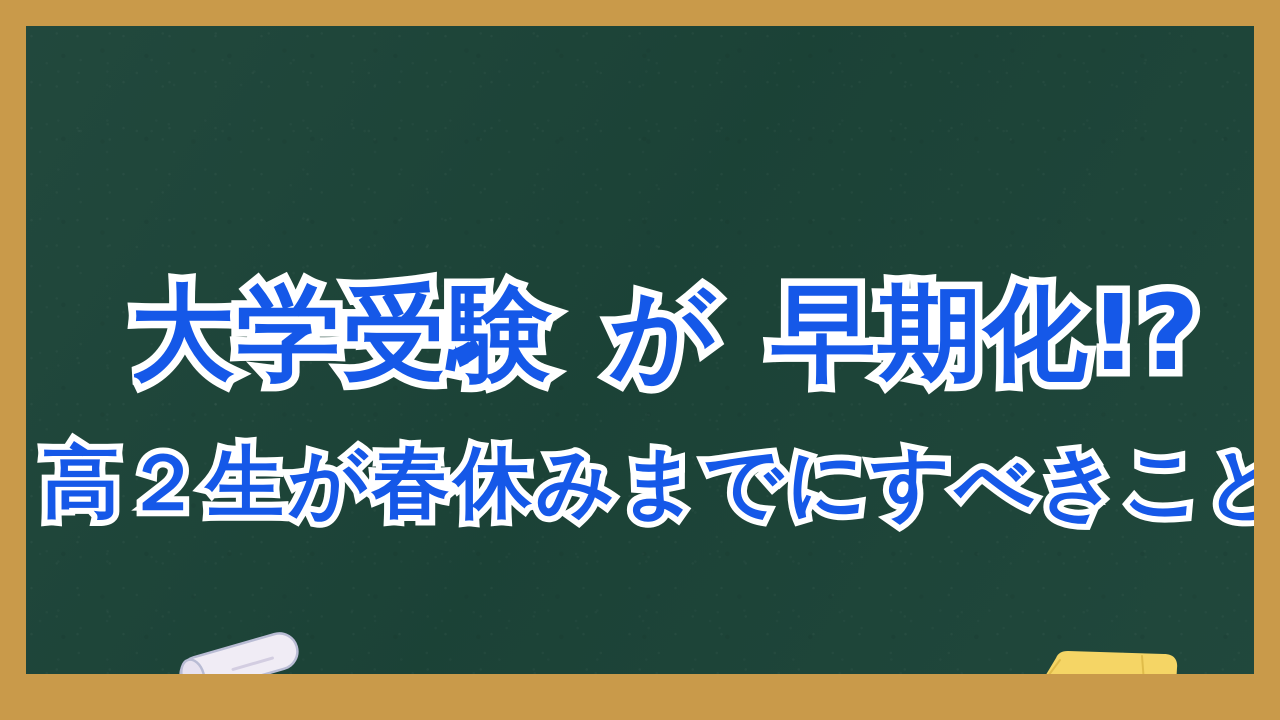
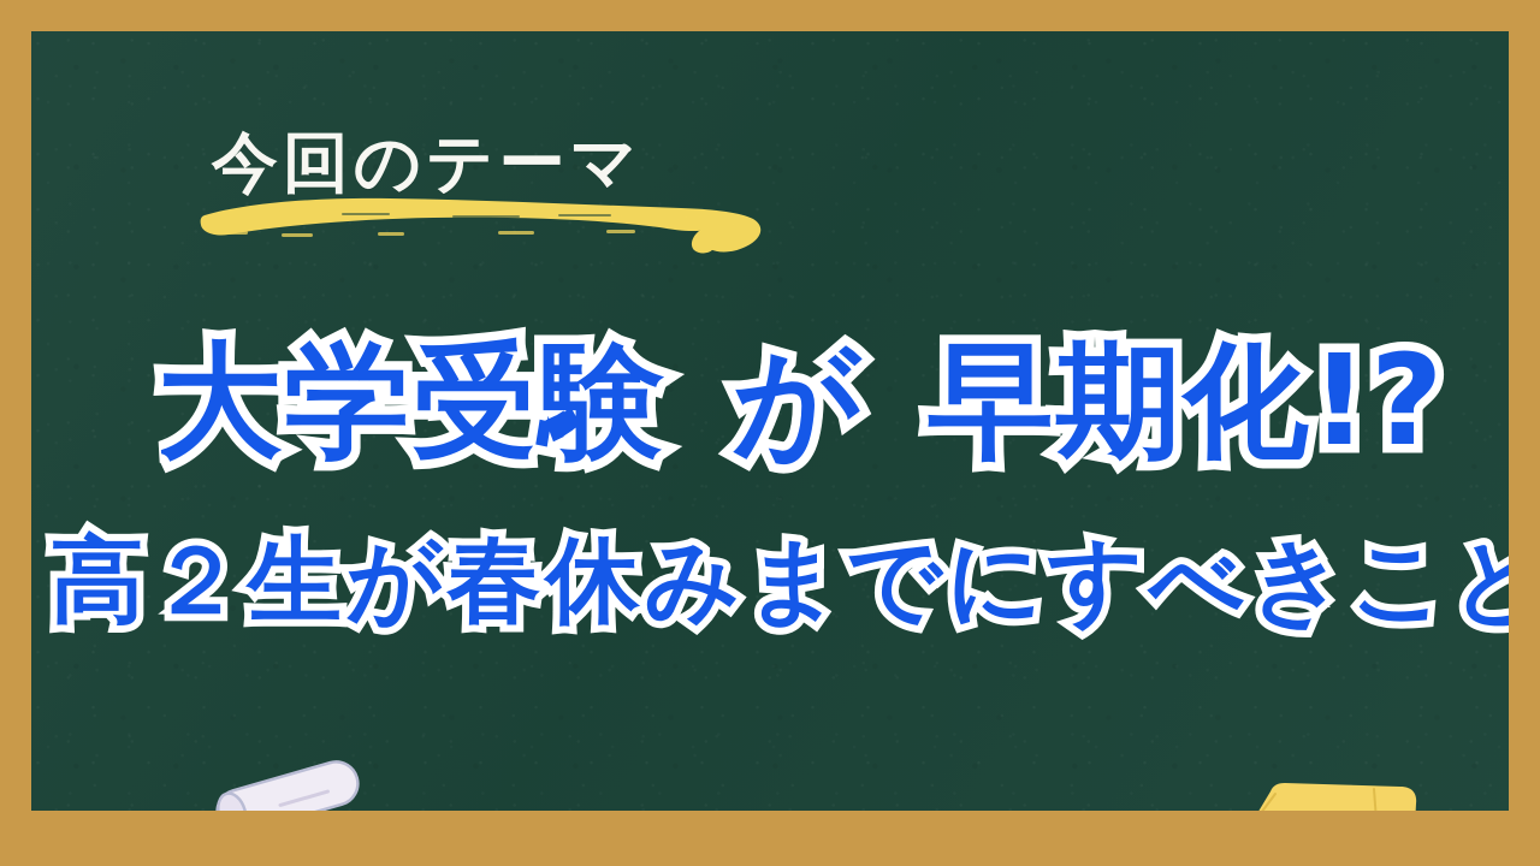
+ 今回のテーマ
  大学受験 が 早期化!?
  高２生が春休みまでにすべきこと
